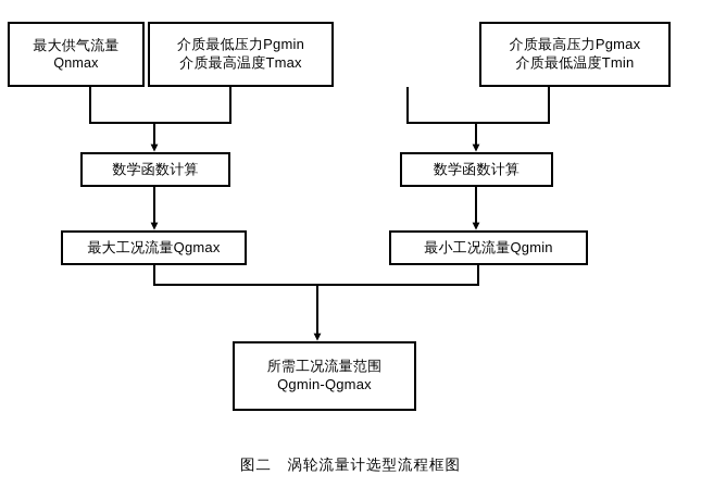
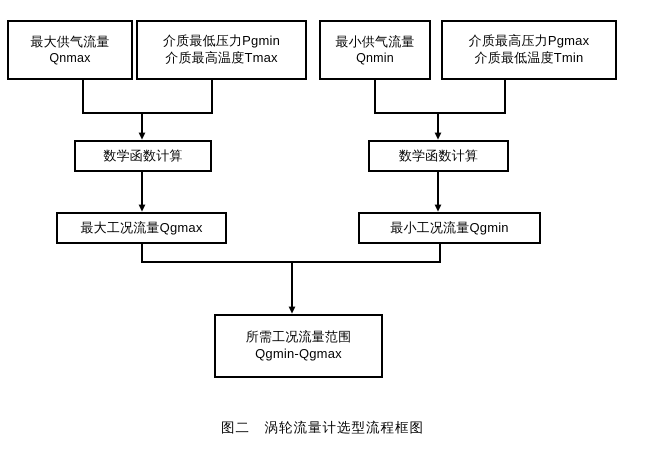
  最大供气流量
  Qnmax
  介质最低压力Pgmin
  介质最高温度Tmax
+ 最小供气流量
+ Qnmin
  介质最高压力Pgmax
  介质最低温度Tmin
  数学函数计算
  数学函数计算
  最大工况流量Qgmax
  最小工况流量Qgmin
  所需工况流量范围
  Qgmin-Qgmax
  图二 涡轮流量计选型流程框图
